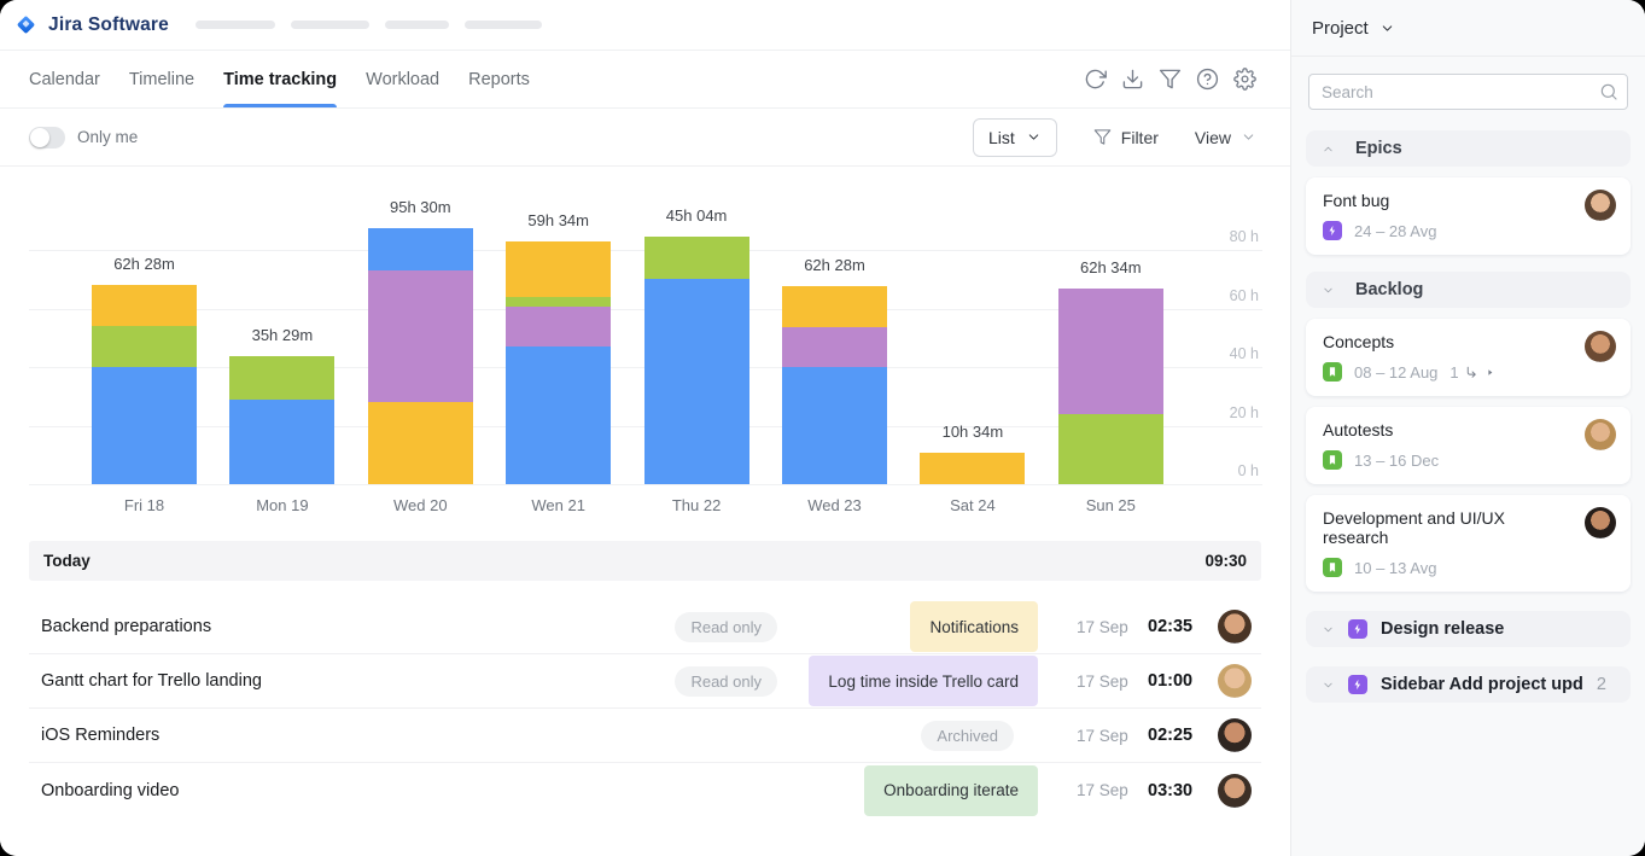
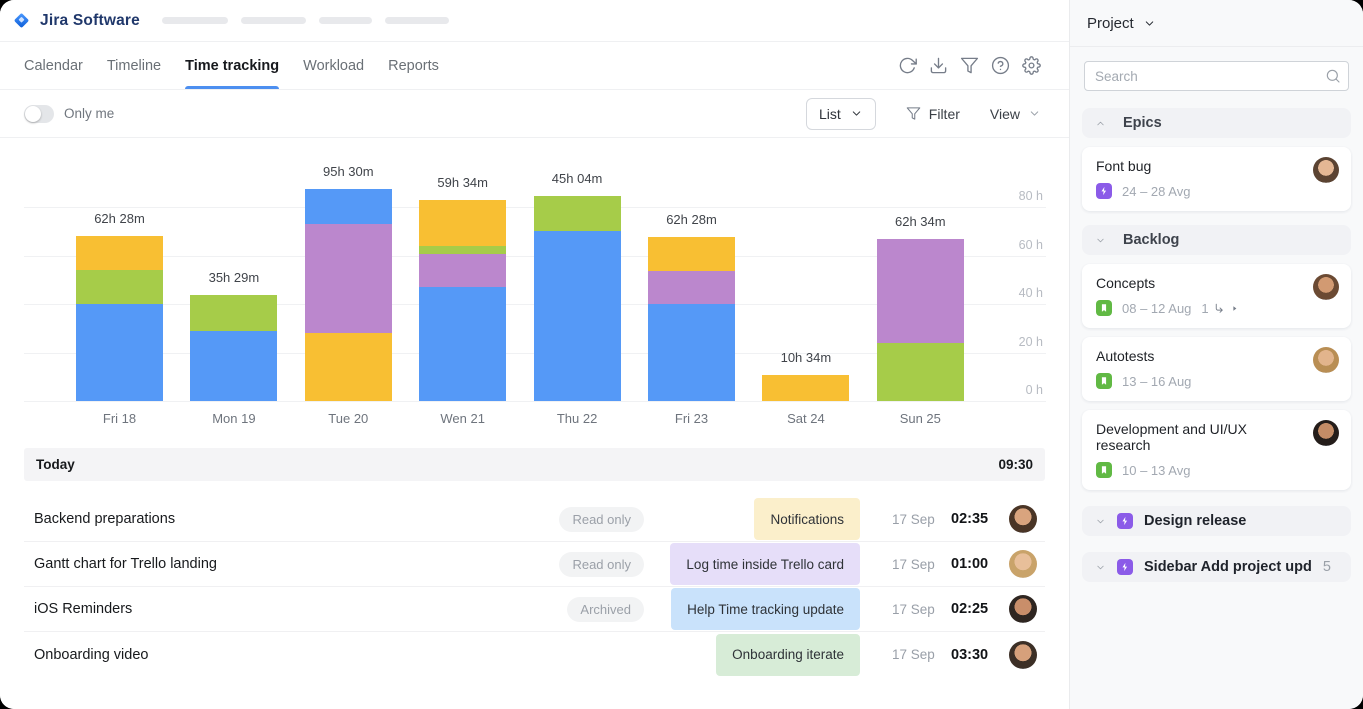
  Jira Software
  Calendar
  Timeline
  Time tracking
  Workload
  Reports
  Only me
  List
  Filter
  View
  0 h
  20 h
  40 h
  60 h
  80 h
  62h 28m
  Fri 18
  35h 29m
  Mon 19
  95h 30m
- Wed 20
+ Tue 20
  59h 34m
  Wen 21
  45h 04m
  Thu 22
  62h 28m
- Wed 23
+ Fri 23
  10h 34m
  Sat 24
  62h 34m
  Sun 25
  Today
  09:30
  Backend preparations
  Read only
  Notifications
  17 Sep
  02:35
  Gantt chart for Trello landing
  Read only
  Log time inside Trello card
  17 Sep
  01:00
  iOS Reminders
  Archived
+ Help Time tracking update
  17 Sep
  02:25
  Onboarding video
  Onboarding iterate
  17 Sep
  03:30
  Project
  Search
  Epics
  Font bug
  24 – 28 Avg
  Backlog
  Concepts
  08 – 12 Aug
  1
  Autotests
- 13 – 16 Dec
+ 13 – 16 Aug
  Development and UI/UX research
  10 – 13 Avg
  Design release
  Sidebar Add project upd
- 2
+ 5
